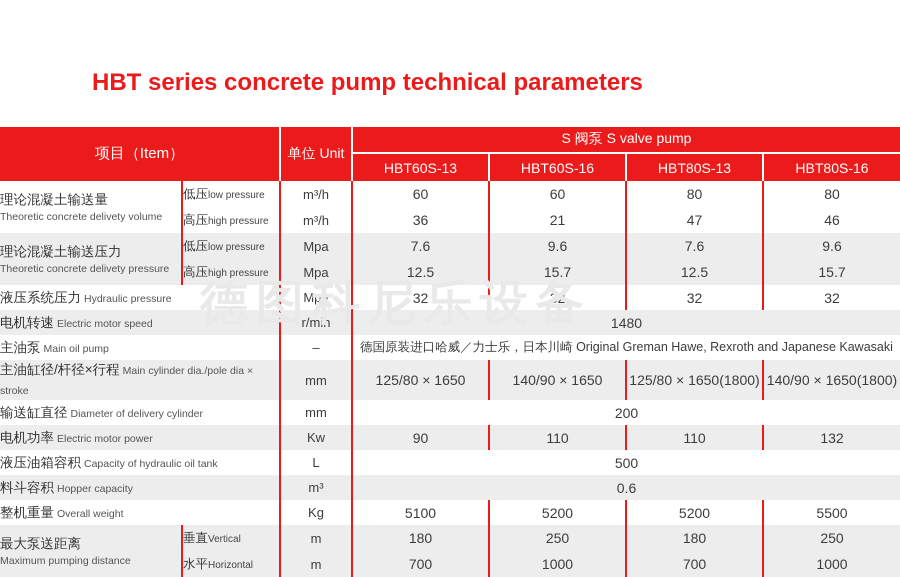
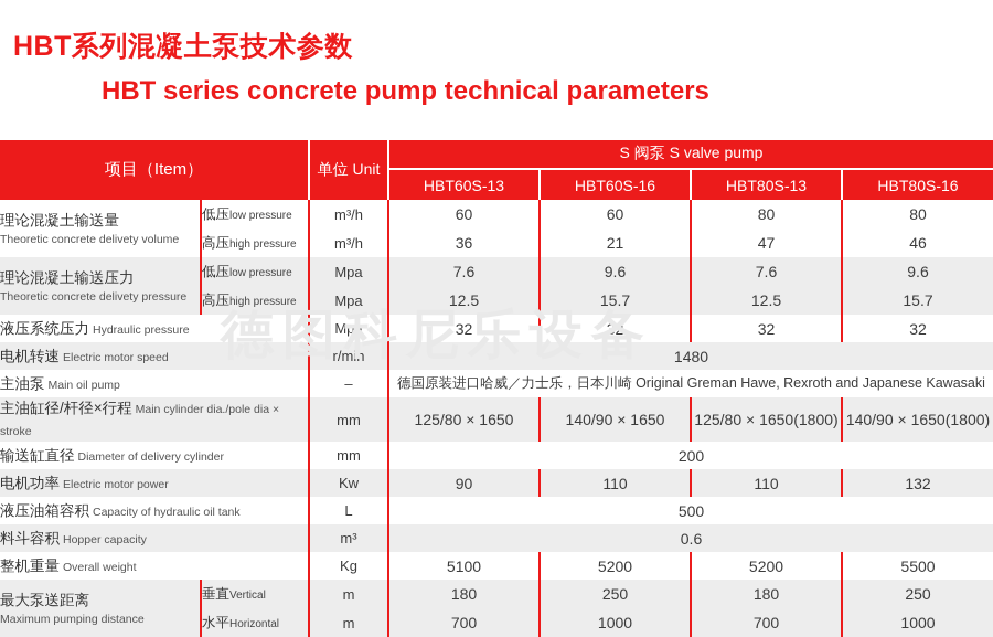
+ HBT系列混凝土泵技术参数
  HBT series concrete pump technical parameters
  德图科尼乐设备
  项目（Item）	单位 Unit	S 阀泵 S valve pump
  HBT60S-13	HBT60S-16	HBT80S-13	HBT80S-16
  理论混凝土输送量Theoretic concrete delivety volume	低压low pressure	m³/h	60	60	80	80
  高压high pressure	m³/h	36	21	47	46
  理论混凝土输送压力Theoretic concrete delivety pressure	低压low pressure	Mpa	7.6	9.6	7.6	9.6
  高压high pressure	Mpa	12.5	15.7	12.5	15.7
  液压系统压力 Hydraulic pressure	Mpa	32	32	32	32
  电机转速 Electric motor speed	r/min	1480
  主油泵 Main oil pump	–	德国原装进口哈威／力士乐，日本川崎 Original Greman Hawe, Rexroth and Japanese Kawasaki
  主油缸径/杆径×行程 Main cylinder dia./pole dia × stroke	mm	125/80 × 1650	140/90 × 1650	125/80 × 1650(1800)	140/90 × 1650(1800)
  输送缸直径 Diameter of delivery cylinder	mm	200
  电机功率 Electric motor power	Kw	90	110	110	132
  液压油箱容积 Capacity of hydraulic oil tank	L	500
  料斗容积 Hopper capacity	m³	0.6
  整机重量 Overall weight	Kg	5100	5200	5200	5500
  最大泵送距离Maximum pumping distance	垂直Vertical	m	180	250	180	250
  水平Horizontal	m	700	1000	700	1000
